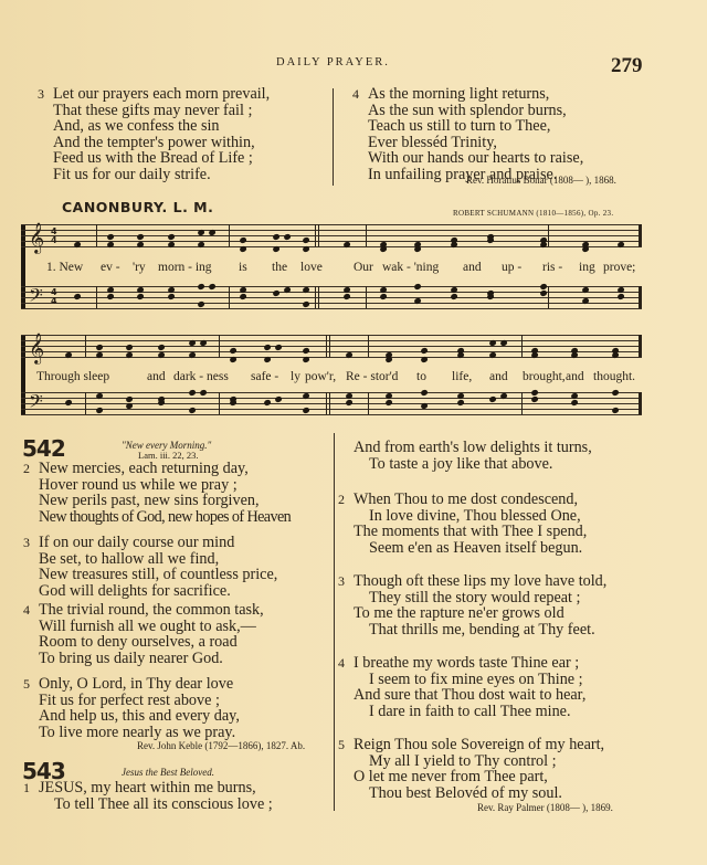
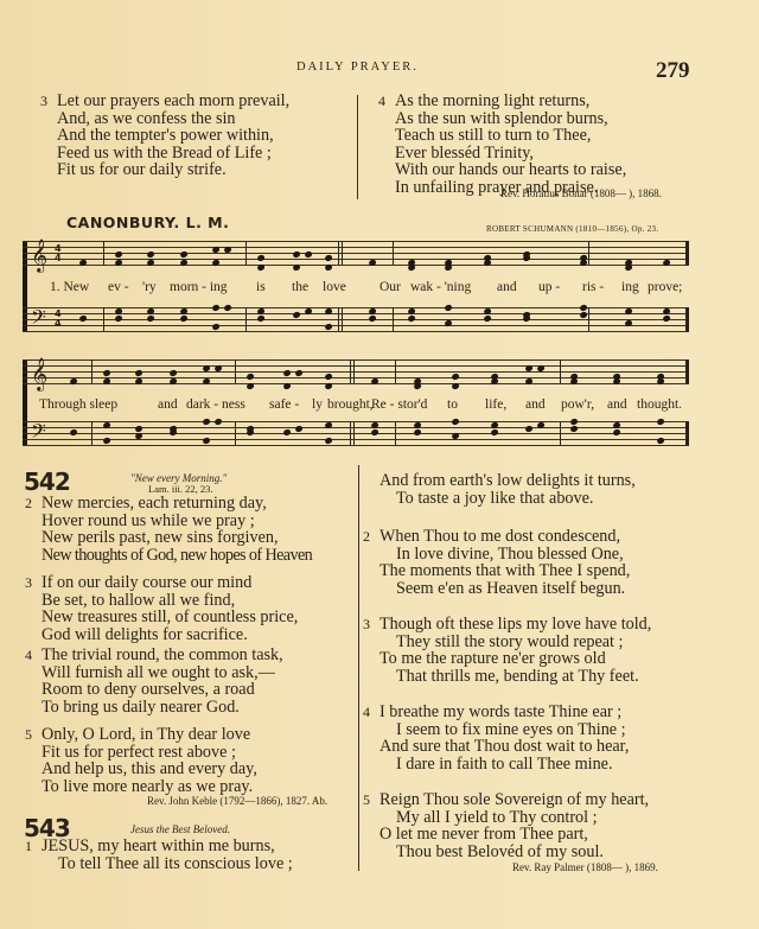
  DAILY PRAYER.
  279
  3
  Let our prayers each morn prevail,
- That these gifts may never fail ;
  And, as we confess the sin
  And the tempter's power within,
  Feed us with the Bread of Life ;
  Fit us for our daily strife.
  4
  As the morning light returns,
  As the sun with splendor burns,
  Teach us still to turn to Thee,
  Ever blesséd Trinity,
  With our hands our hearts to raise,
  In unfailing prayer and praise.
  Rev. Horatius Bonar (1808— ), 1868.
  CANONBURY. L. M.
  ROBERT SCHUMANN (1810—1856), Op. 23.
  𝄞
  4
  4
  𝄢
  4
  4
  1. New
  ev -
  'ry
  morn - ing
  is
  the
  love
  Our
  wak - 'ning
  and
  up -
  ris -
  ing
  prove;
  𝄞
  𝄢
  Through sleep
  and
  dark - ness
  safe -
  ly
- pow'r,
+ brought,
  Re - stor'd
  to
  life,
  and
- brought,
+ pow'r,
  and
  thought.
  542
  "New every Morning."
  Lam. iii. 22, 23.
  2
  New mercies, each returning day,
  Hover round us while we pray ;
  New perils past, new sins forgiven,
  New thoughts of God, new hopes of Heaven
  3
  If on our daily course our mind
  Be set, to hallow all we find,
  New treasures still, of countless price,
  God will delights for sacrifice.
  4
  The trivial round, the common task,
  Will furnish all we ought to ask,—
  Room to deny ourselves, a road
  To bring us daily nearer God.
  5
  Only, O Lord, in Thy dear love
  Fit us for perfect rest above ;
  And help us, this and every day,
  To live more nearly as we pray.
  Rev. John Keble (1792—1866), 1827. Ab.
  543
  Jesus the Best Beloved.
  1
  JESUS, my heart within me burns,
  To tell Thee all its conscious love ;
  And from earth's low delights it turns,
  To taste a joy like that above.
  2
  When Thou to me dost condescend,
  In love divine, Thou blessed One,
  The moments that with Thee I spend,
  Seem e'en as Heaven itself begun.
  3
  Though oft these lips my love have told,
  They still the story would repeat ;
  To me the rapture ne'er grows old
  That thrills me, bending at Thy feet.
  4
  I breathe my words taste Thine ear ;
  I seem to fix mine eyes on Thine ;
  And sure that Thou dost wait to hear,
  I dare in faith to call Thee mine.
  5
  Reign Thou sole Sovereign of my heart,
  My all I yield to Thy control ;
  O let me never from Thee part,
  Thou best Belovéd of my soul.
  Rev. Ray Palmer (1808— ), 1869.
